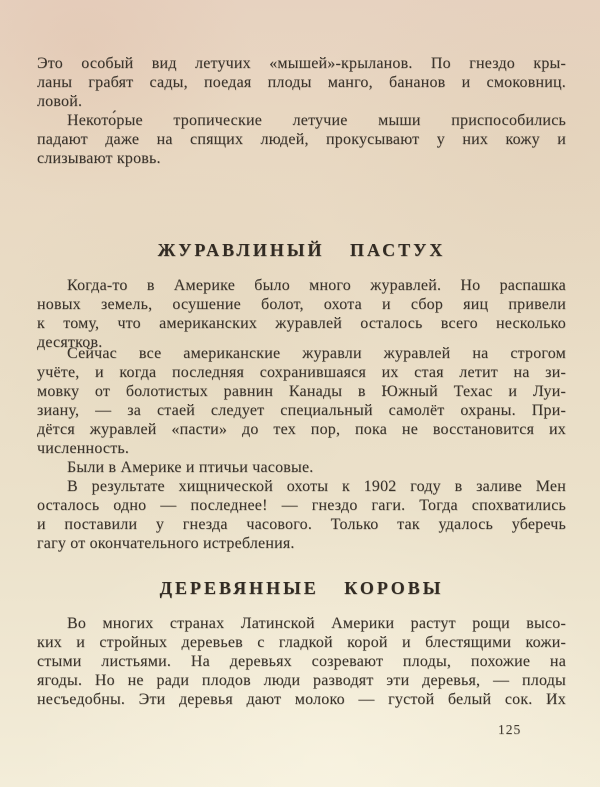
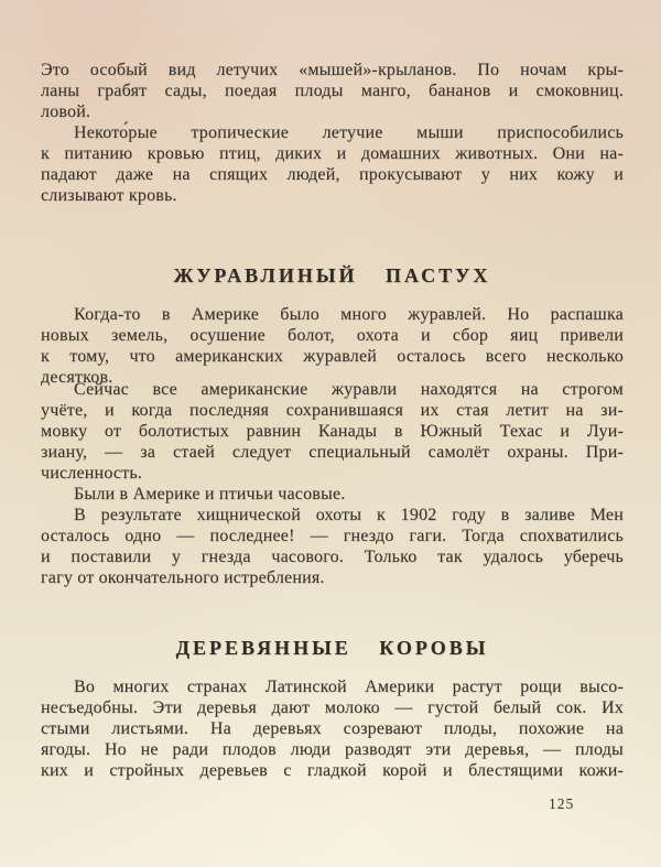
- Это особый вид летучих «мышей»-крыланов. По гнездо кры-
+ Это особый вид летучих «мышей»-крыланов. По ночам кры-
  ланы грабят сады, поедая плоды манго, бананов и смоковниц.
  ловой.
  Некото́рые тропические летучие мыши приспособились
+ к питанию кровью птиц, диких и домашних животных. Они на-
  падают даже на спящих людей, прокусывают у них кожу и
  слизывают кровь.
  ЖУРАВЛИНЫЙ ПАСТУХ
  Когда-то в Америке было много журавлей. Но распашка
  новых земель, осушение болот, охота и сбор яиц привели
  к тому, что американских журавлей осталось всего несколько
  десятков.
- Сейчас все американские журавли журавлей на строгом
+ Сейчас все американские журавли находятся на строгом
  учёте, и когда последняя сохранившаяся их стая летит на зи-
  мовку от болотистых равнин Канады в Южный Техас и Луи-
  зиану, — за стаей следует специальный самолёт охраны. При-
- дётся журавлей «пасти» до тех пор, пока не восстановится их
  численность.
  Были в Америке и птичьи часовые.
  В результате хищнической охоты к 1902 году в заливе Мен
  осталось одно — последнее! — гнездо гаги. Тогда спохватились
  и поставили у гнезда часового. Только так удалось уберечь
  гагу от окончательного истребления.
  ДЕРЕВЯННЫЕ КОРОВЫ
  Во многих странах Латинской Америки растут рощи высо-
- ких и стройных деревьев с гладкой корой и блестящими кожи-
+ несъедобны. Эти деревья дают молоко — густой белый сок. Их
  стыми листьями. На деревьях созревают плоды, похожие на
  ягоды. Но не ради плодов люди разводят эти деревья, — плоды
- несъедобны. Эти деревья дают молоко — густой белый сок. Их
+ ких и стройных деревьев с гладкой корой и блестящими кожи-
  125
